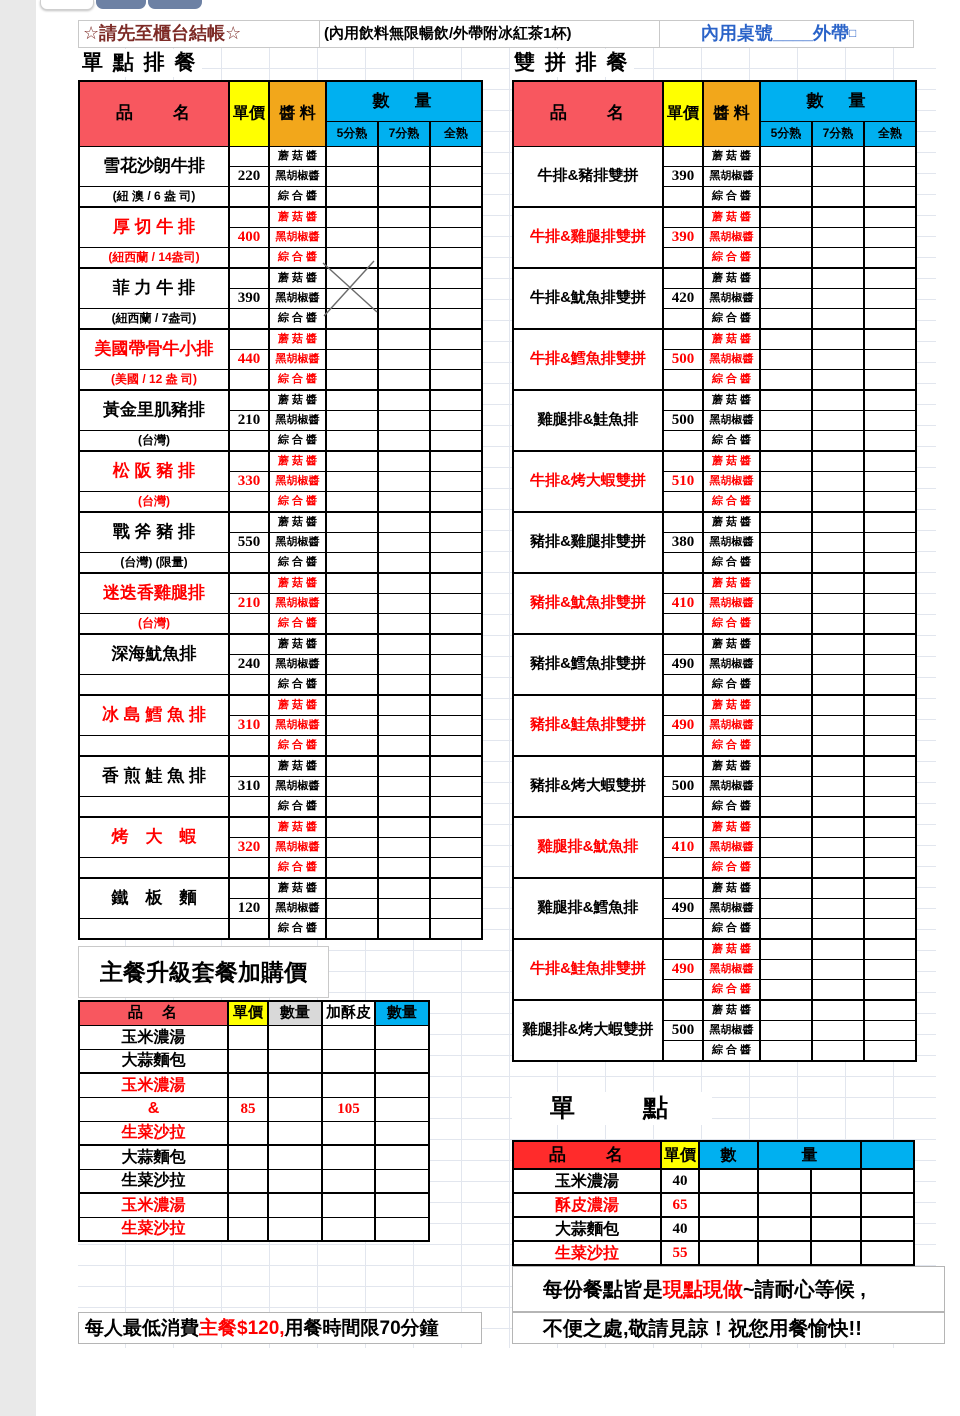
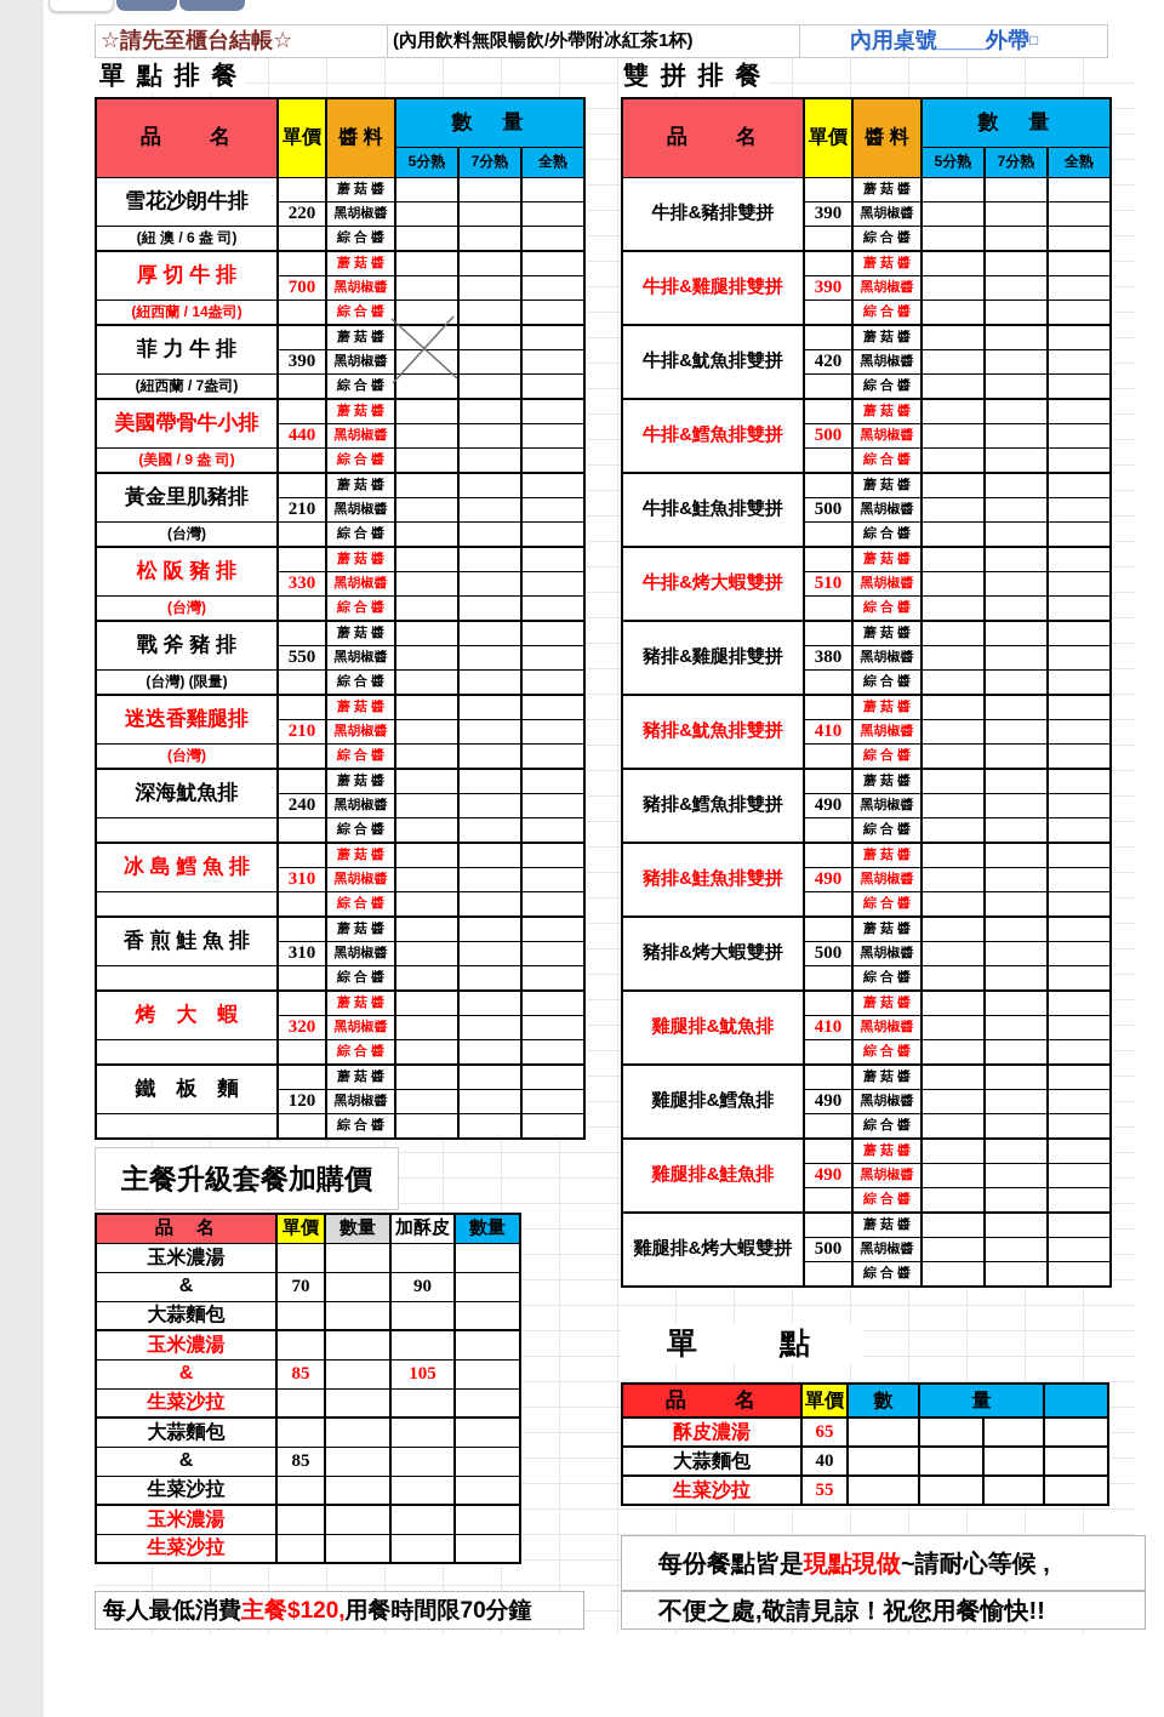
  ☆請先至櫃台結帳☆
  (內用飲料無限暢飲/外帶附冰紅茶1杯)
  內用桌號____外帶□
  單 點 排 餐
  雙 拼 排 餐
  品 名	單價	醬 料	數 量
  5分熟	7分熟	全熟
  雪花沙朗牛排		蘑 菇 醬
  220	黑胡椒醬
  (紐 澳 / 6 盎 司)		綜 合 醬
  厚 切 牛 排		蘑 菇 醬
- 400	黑胡椒醬
+ 700	黑胡椒醬
  (紐西蘭 / 14盎司)		綜 合 醬
  菲 力 牛 排		蘑 菇 醬
  390	黑胡椒醬
  (紐西蘭 / 7盎司)		綜 合 醬
  美國帶骨牛小排		蘑 菇 醬
  440	黑胡椒醬
- (美國 / 12 盎 司)		綜 合 醬
+ (美國 / 9 盎 司)		綜 合 醬
  黃金里肌豬排		蘑 菇 醬
  210	黑胡椒醬
  (台灣)		綜 合 醬
  松 阪 豬 排		蘑 菇 醬
  330	黑胡椒醬
  (台灣)		綜 合 醬
  戰 斧 豬 排		蘑 菇 醬
  550	黑胡椒醬
  (台灣) (限量)		綜 合 醬
  迷迭香雞腿排		蘑 菇 醬
  210	黑胡椒醬
  (台灣)		綜 合 醬
  深海魷魚排		蘑 菇 醬
  240	黑胡椒醬
  		綜 合 醬
  冰 島 鱈 魚 排		蘑 菇 醬
  310	黑胡椒醬
  		綜 合 醬
  香 煎 鮭 魚 排		蘑 菇 醬
  310	黑胡椒醬
  		綜 合 醬
  烤 大 蝦		蘑 菇 醬
  320	黑胡椒醬
  		綜 合 醬
  鐵 板 麵		蘑 菇 醬
  120	黑胡椒醬
  		綜 合 醬
  品 名	單價	醬 料	數 量
  5分熟	7分熟	全熟
  牛排&豬排雙拼		蘑 菇 醬
  390	黑胡椒醬
  	綜 合 醬
  牛排&雞腿排雙拼		蘑 菇 醬
  390	黑胡椒醬
  	綜 合 醬
  牛排&魷魚排雙拼		蘑 菇 醬
  420	黑胡椒醬
  	綜 合 醬
  牛排&鱈魚排雙拼		蘑 菇 醬
  500	黑胡椒醬
  	綜 合 醬
- 雞腿排&鮭魚排		蘑 菇 醬
+ 牛排&鮭魚排雙拼		蘑 菇 醬
  500	黑胡椒醬
  	綜 合 醬
  牛排&烤大蝦雙拼		蘑 菇 醬
  510	黑胡椒醬
  	綜 合 醬
  豬排&雞腿排雙拼		蘑 菇 醬
  380	黑胡椒醬
  	綜 合 醬
  豬排&魷魚排雙拼		蘑 菇 醬
  410	黑胡椒醬
  	綜 合 醬
  豬排&鱈魚排雙拼		蘑 菇 醬
  490	黑胡椒醬
  	綜 合 醬
  豬排&鮭魚排雙拼		蘑 菇 醬
  490	黑胡椒醬
  	綜 合 醬
  豬排&烤大蝦雙拼		蘑 菇 醬
  500	黑胡椒醬
  	綜 合 醬
  雞腿排&魷魚排		蘑 菇 醬
  410	黑胡椒醬
  	綜 合 醬
  雞腿排&鱈魚排		蘑 菇 醬
  490	黑胡椒醬
  	綜 合 醬
- 牛排&鮭魚排雙拼		蘑 菇 醬
+ 雞腿排&鮭魚排		蘑 菇 醬
  490	黑胡椒醬
  	綜 合 醬
  雞腿排&烤大蝦雙拼		蘑 菇 醬
  500	黑胡椒醬
  	綜 合 醬
  主餐升級套餐加購價
  品 名	單價	數量	加酥皮	數量
  玉米濃湯
+ &	70		90
  大蒜麵包
  玉米濃湯
  &	85		105
  生菜沙拉
  大蒜麵包
+ &	85
  生菜沙拉
  玉米濃湯
  生菜沙拉
  每人最低消費
  主餐$120,
  用餐時間限70分鐘
  單 點
  品 名	單價	數	量
- 玉米濃湯	40
  酥皮濃湯	65
  大蒜麵包	40
  生菜沙拉	55
  每份餐點皆是
  現點現做
  ~請耐心等候 ,
  不便之處,敬請見諒！祝您用餐愉快!!
